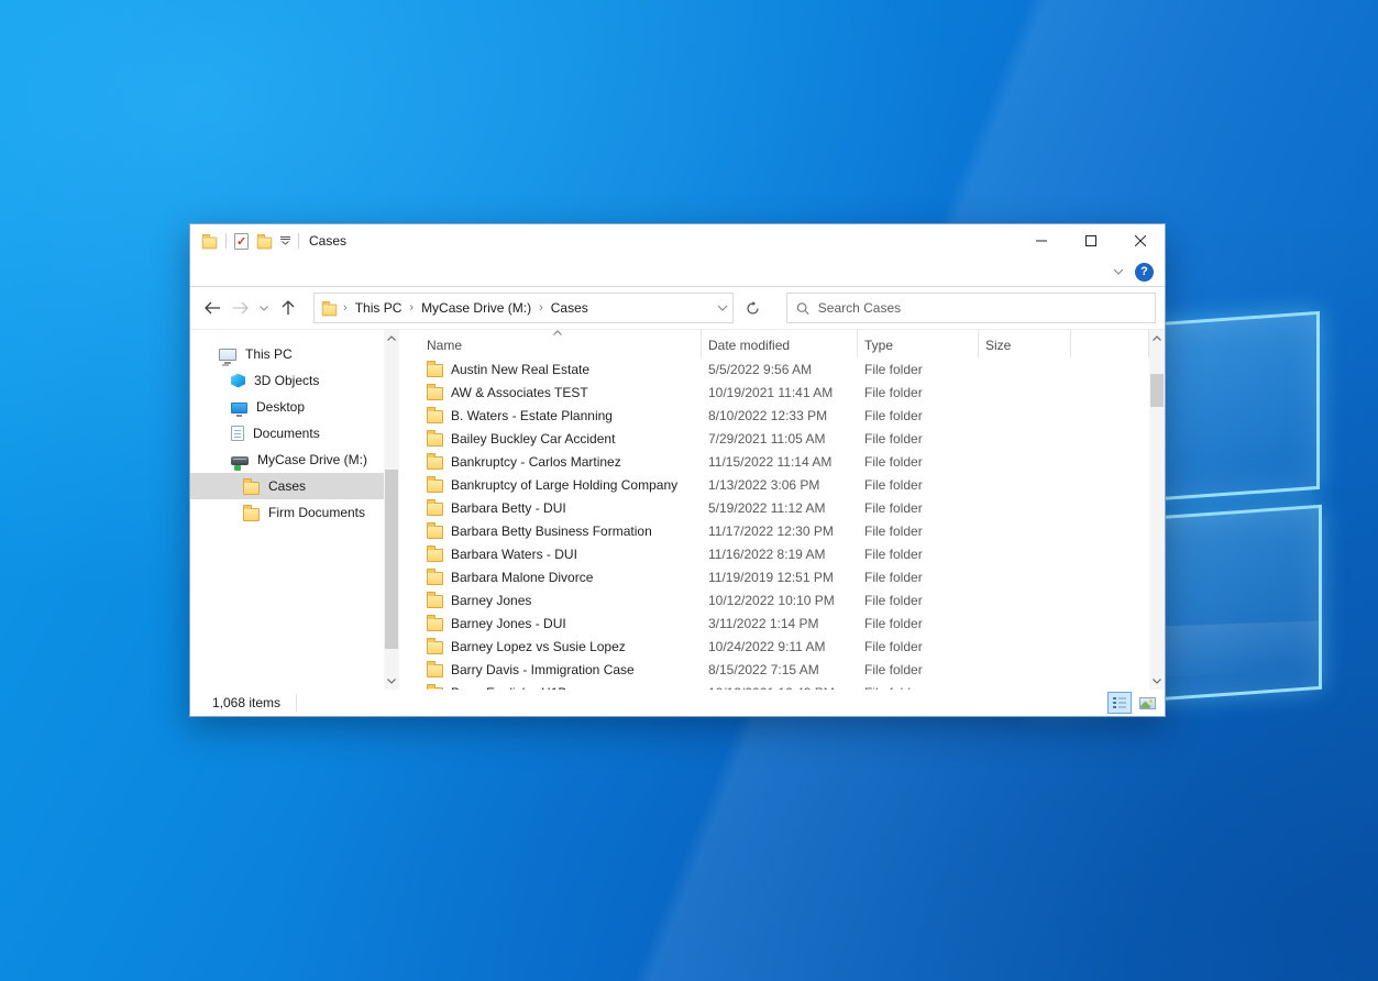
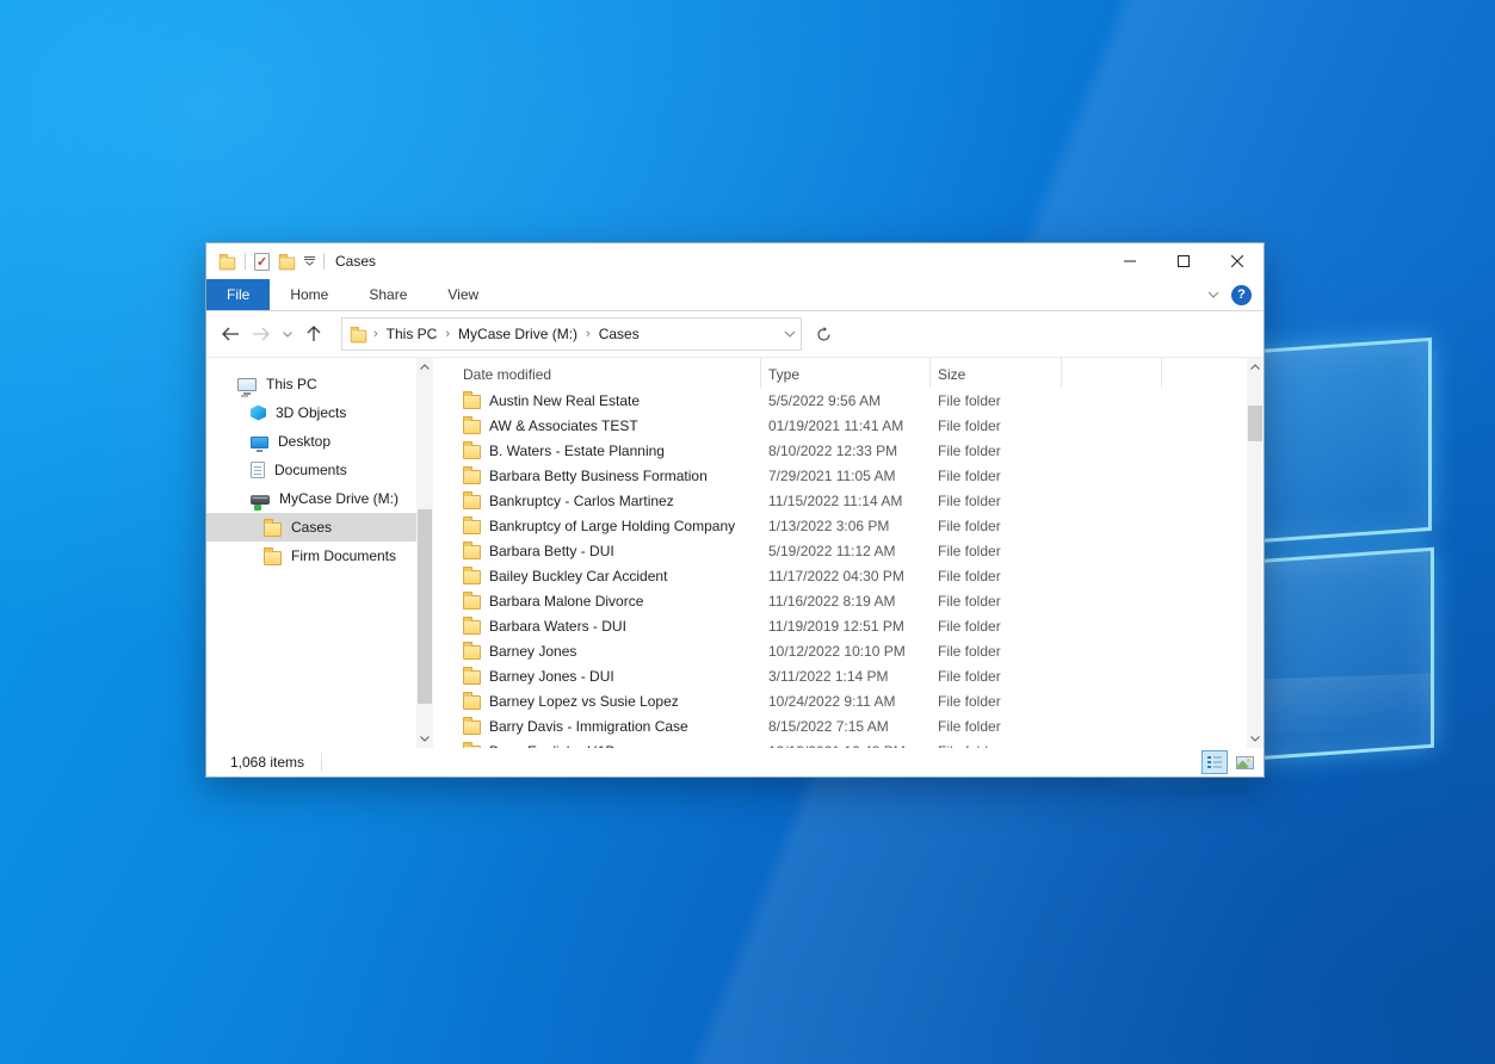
  Cases
+ File
+ Home
+ Share
+ View
  ?
  ›
  This PC
  ›
  MyCase Drive (M:)
  ›
  Cases
- Search Cases
  This PC
  3D Objects
  Desktop
  Documents
  MyCase Drive (M:)
  Cases
  Firm Documents
- Name
  Date modified
  Type
  Size
  Austin New Real Estate
  5/5/2022 9:56 AM
  File folder
  AW & Associates TEST
- 10/19/2021 11:41 AM
+ 01/19/2021 11:41 AM
  File folder
  B. Waters - Estate Planning
  8/10/2022 12:33 PM
  File folder
- Bailey Buckley Car Accident
+ Barbara Betty Business Formation
  7/29/2021 11:05 AM
  File folder
  Bankruptcy - Carlos Martinez
  11/15/2022 11:14 AM
  File folder
  Bankruptcy of Large Holding Company
  1/13/2022 3:06 PM
  File folder
  Barbara Betty - DUI
  5/19/2022 11:12 AM
  File folder
- Barbara Betty Business Formation
+ Bailey Buckley Car Accident
- 11/17/2022 12:30 PM
+ 11/17/2022 04:30 PM
  File folder
- Barbara Waters - DUI
+ Barbara Malone Divorce
  11/16/2022 8:19 AM
  File folder
- Barbara Malone Divorce
+ Barbara Waters - DUI
  11/19/2019 12:51 PM
  File folder
  Barney Jones
  10/12/2022 10:10 PM
  File folder
  Barney Jones - DUI
  3/11/2022 1:14 PM
  File folder
  Barney Lopez vs Susie Lopez
  10/24/2022 9:11 AM
  File folder
  Barry Davis - Immigration Case
  8/15/2022 7:15 AM
  File folder
  1,068 items
